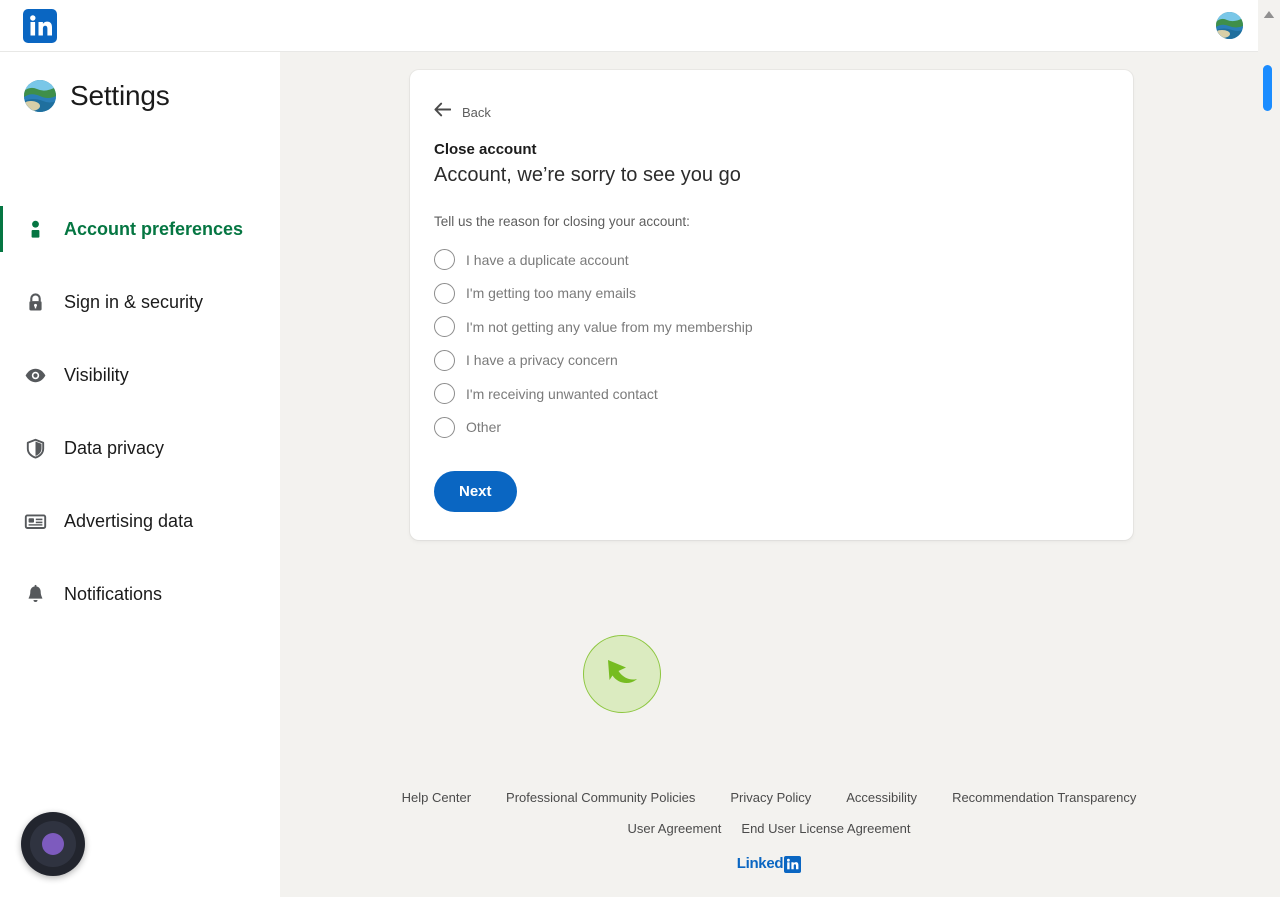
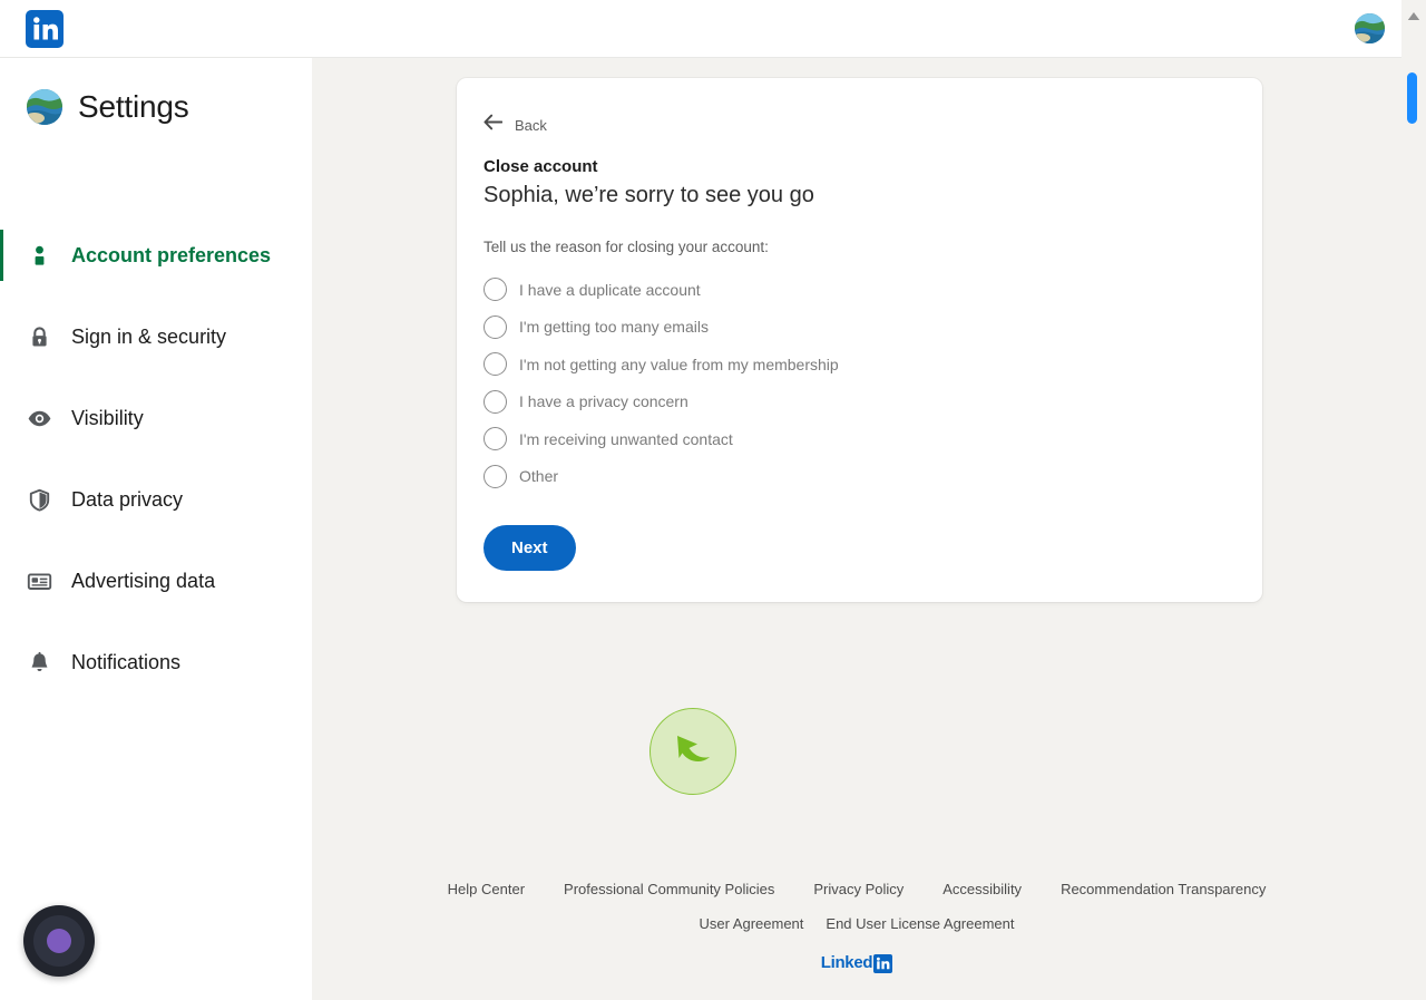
  Settings
  Account preferences
  Sign in & security
  Visibility
  Data privacy
  Advertising data
  Notifications
  Back
  Close account
- Account, we’re sorry to see you go
+ Sophia, we’re sorry to see you go
  Tell us the reason for closing your account:
  I have a duplicate account
  I'm getting too many emails
  I'm not getting any value from my membership
  I have a privacy concern
  I'm receiving unwanted contact
  Other
  Next
  Help Center
  Professional Community Policies
  Privacy Policy
  Accessibility
  Recommendation Transparency
  User Agreement
  End User License Agreement
  Linked
